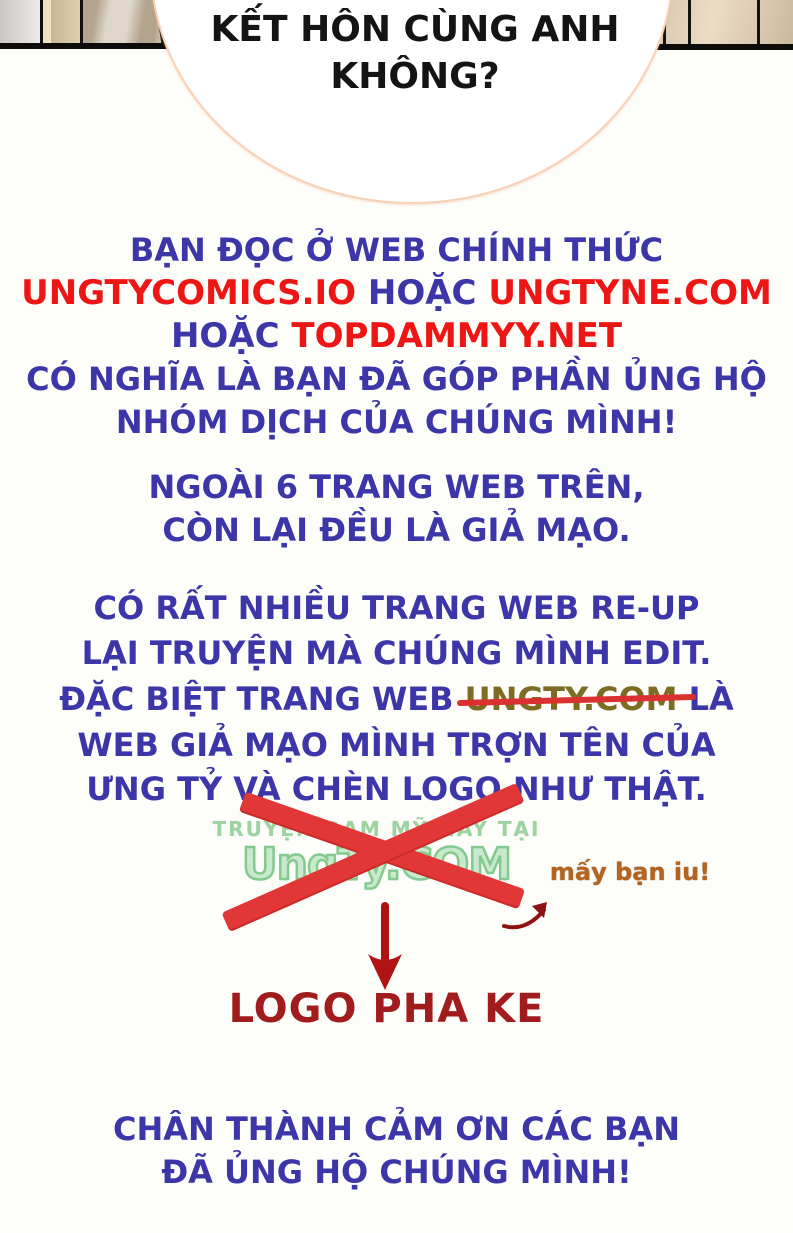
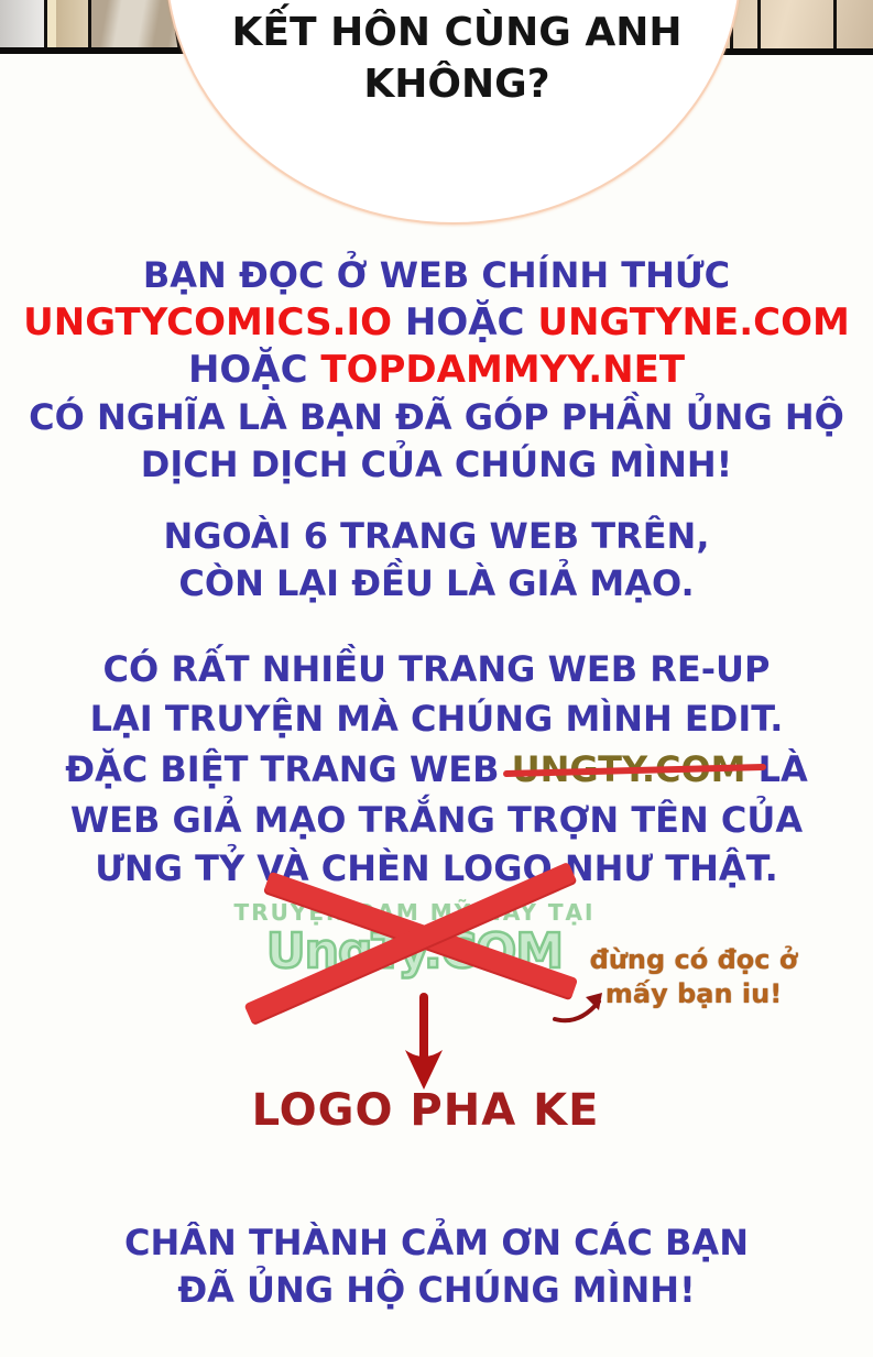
  KẾT HÔN CÙNG ANH
  KHÔNG?
  BẠN ĐỌC Ở WEB CHÍNH THỨC
  UNGTYCOMICS.IO HOẶC UNGTYNE.COM
  HOẶC TOPDAMMYY.NET
  CÓ NGHĨA LÀ BẠN ĐÃ GÓP PHẦN ỦNG HỘ
- NHÓM DỊCH CỦA CHÚNG MÌNH!
+ DỊCH DỊCH CỦA CHÚNG MÌNH!
  NGOÀI 6 TRANG WEB TRÊN,
  CÒN LẠI ĐỀU LÀ GIẢ MẠO.
  CÓ RẤT NHIỀU TRANG WEB RE-UP
  LẠI TRUYỆN MÀ CHÚNG MÌNH EDIT.
  ĐẶC BIỆT TRANG WEB UNGTY.COM LÀ
- WEB GIẢ MẠO MÌNH TRỢN TÊN CỦA
+ WEB GIẢ MẠO TRẮNG TRỢN TÊN CỦA
  ƯNG TỶ VÀ CHÈN LOGO NHƯ THẬT.
+ đừng có đọc ở
  mấy bạn iu!
  LOGO PHA KE
  CHÂN THÀNH CẢM ƠN CÁC BẠN
  ĐÃ ỦNG HỘ CHÚNG MÌNH!
